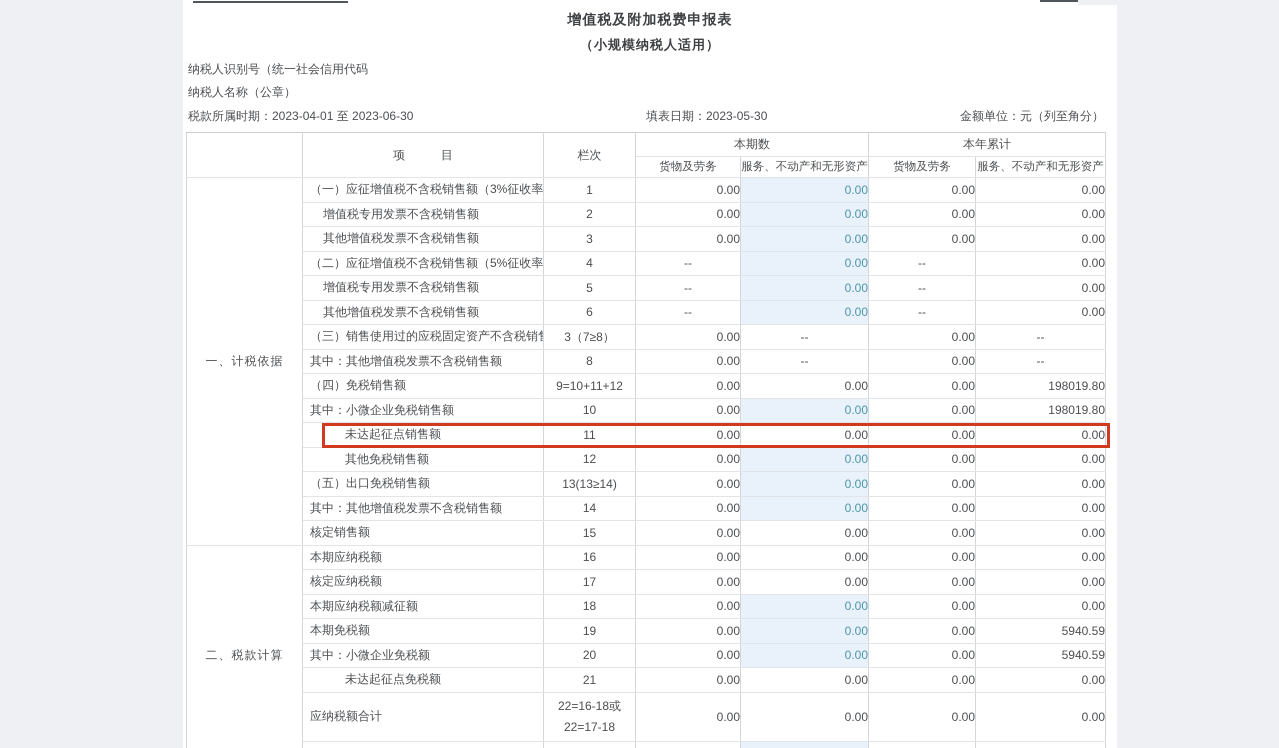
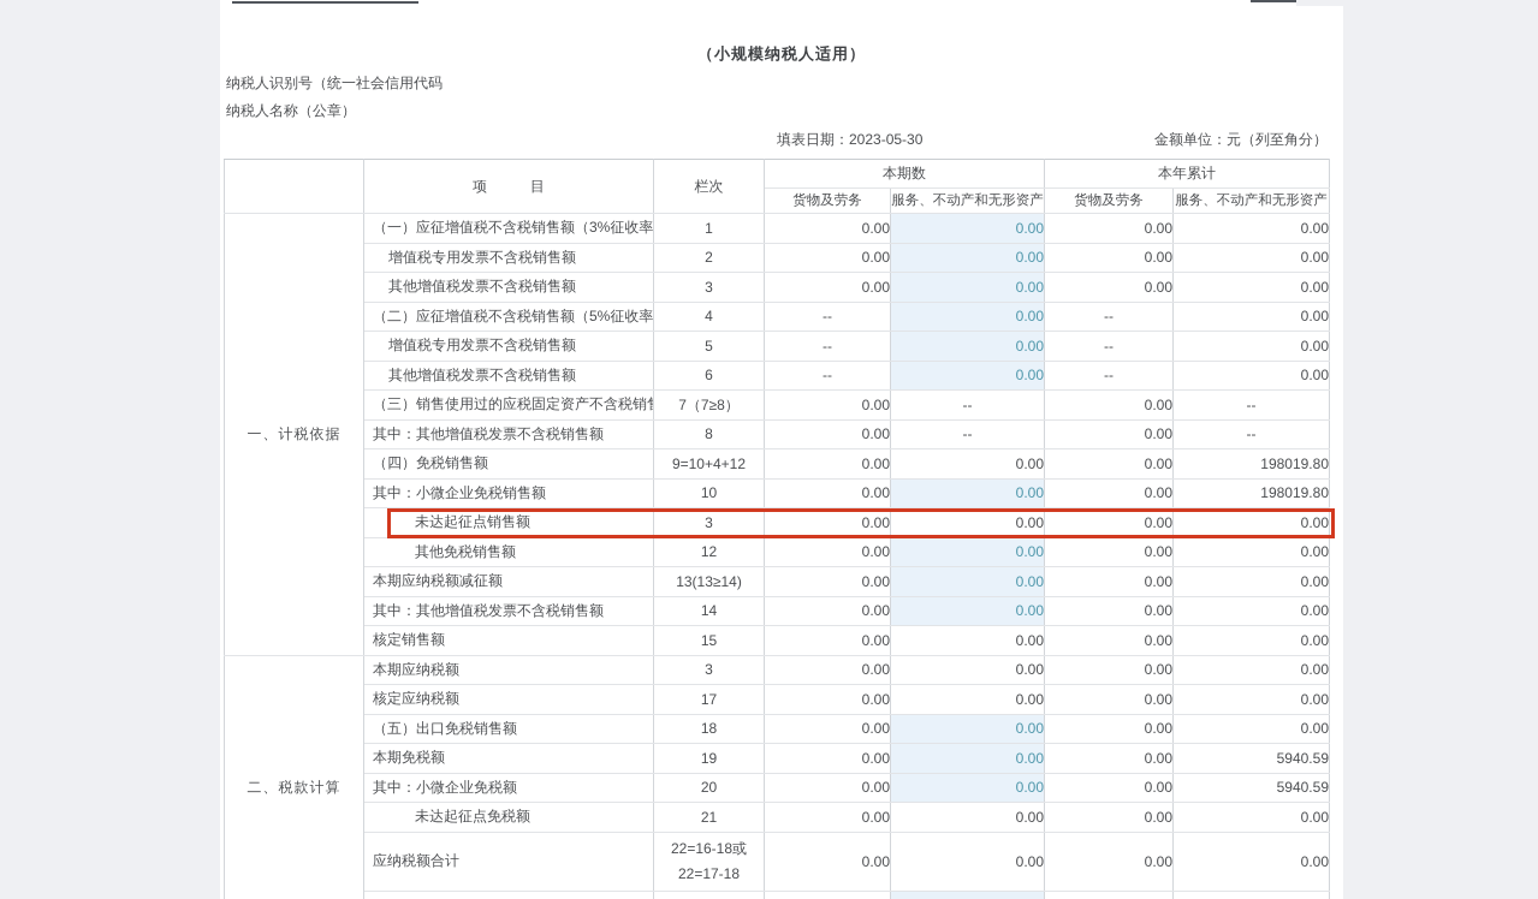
- 增值税及附加税费申报表
  （小规模纳税人适用）
  纳税人识别号（统一社会信用代码
  纳税人名称（公章）
- 税款所属时期：2023-04-01 至 2023-06-30
  填表日期：2023-05-30
  金额单位：元（列至角分）
  	项 目	栏次	本期数	本年累计
  货物及劳务	服务、不动产和无形资产	货物及劳务	服务、不动产和无形资产
  一、计税依据	（一）应征增值税不含税销售额（3%征收率	1	0.00	0.00	0.00	0.00
  增值税专用发票不含税销售额	2	0.00	0.00	0.00	0.00
  其他增值税发票不含税销售额	3	0.00	0.00	0.00	0.00
  （二）应征增值税不含税销售额（5%征收率	4	--	0.00	--	0.00
  增值税专用发票不含税销售额	5	--	0.00	--	0.00
  其他增值税发票不含税销售额	6	--	0.00	--	0.00
- （三）销售使用过的应税固定资产不含税销	3（7≥8）	0.00	--	0.00	--
+ （三）销售使用过的应税固定资产不含税销	7（7≥8）	0.00	--	0.00	--
  其中：其他增值税发票不含税销售额	8	0.00	--	0.00	--
- （四）免税销售额	9=10+11+12	0.00	0.00	0.00	198019.80
+ （四）免税销售额	9=10+4+12	0.00	0.00	0.00	198019.80
  其中：小微企业免税销售额	10	0.00	0.00	0.00	198019.80
- 未达起征点销售额	11	0.00	0.00	0.00	0.00
+ 未达起征点销售额	3	0.00	0.00	0.00	0.00
  其他免税销售额	12	0.00	0.00	0.00	0.00
- （五）出口免税销售额	13(13≥14)	0.00	0.00	0.00	0.00
+ 本期应纳税额减征额	13(13≥14)	0.00	0.00	0.00	0.00
  其中：其他增值税发票不含税销售额	14	0.00	0.00	0.00	0.00
  核定销售额	15	0.00	0.00	0.00	0.00
- 二、税款计算	本期应纳税额	16	0.00	0.00	0.00	0.00
+ 二、税款计算	本期应纳税额	3	0.00	0.00	0.00	0.00
  核定应纳税额	17	0.00	0.00	0.00	0.00
- 本期应纳税额减征额	18	0.00	0.00	0.00	0.00
+ （五）出口免税销售额	18	0.00	0.00	0.00	0.00
  本期免税额	19	0.00	0.00	0.00	5940.59
  其中：小微企业免税额	20	0.00	0.00	0.00	5940.59
  未达起征点免税额	21	0.00	0.00	0.00	0.00
  应纳税额合计	22=16-18或22=17-18	0.00	0.00	0.00	0.00
